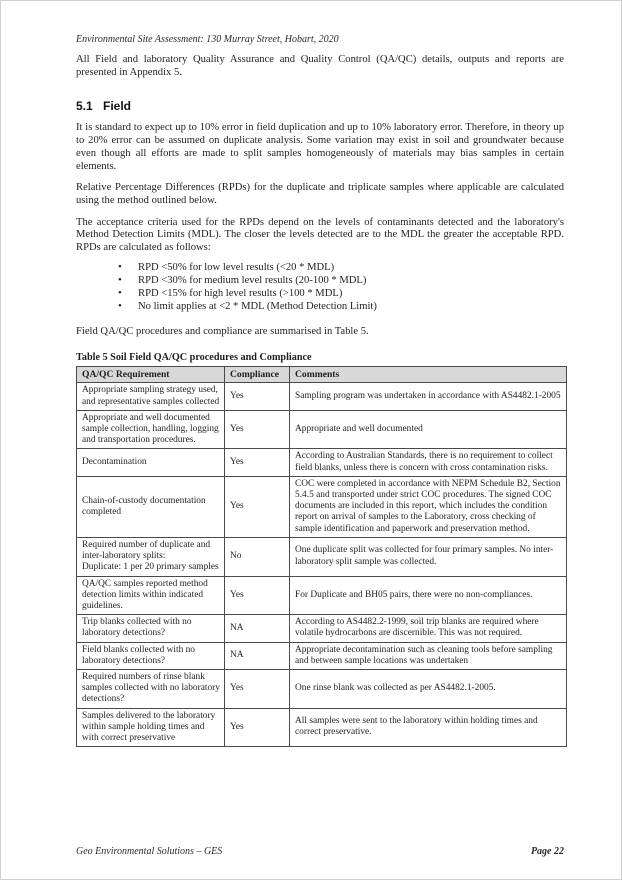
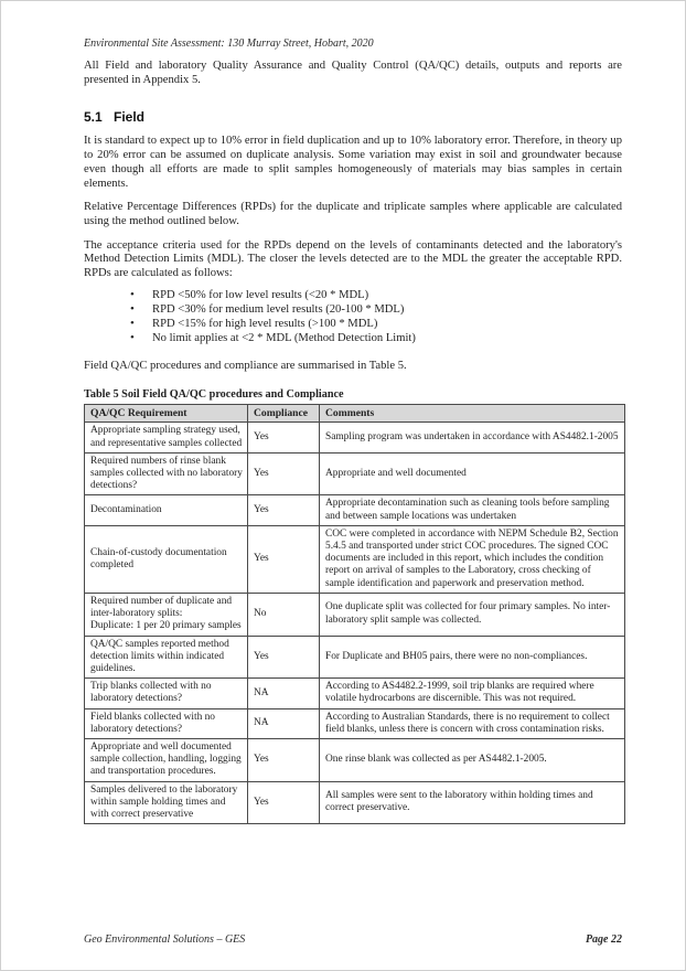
  Environmental Site Assessment: 130 Murray Street, Hobart, 2020
  All Field and laboratory Quality Assurance and Quality Control (QA/QC) details, outputs and reports are presented in Appendix 5.
  5.1 Field
  It is standard to expect up to 10% error in field duplication and up to 10% laboratory error. Therefore, in theory up to 20% error can be assumed on duplicate analysis. Some variation may exist in soil and groundwater because even though all efforts are made to split samples homogeneously of materials may bias samples in certain elements.
  Relative Percentage Differences (RPDs) for the duplicate and triplicate samples where applicable are calculated using the method outlined below.
  The acceptance criteria used for the RPDs depend on the levels of contaminants detected and the laboratory's Method Detection Limits (MDL). The closer the levels detected are to the MDL the greater the acceptable RPD. RPDs are calculated as follows:
  RPD <50% for low level results (<20 * MDL)
  RPD <30% for medium level results (20-100 * MDL)
  RPD <15% for high level results (>100 * MDL)
  No limit applies at <2 * MDL (Method Detection Limit)
  Field QA/QC procedures and compliance are summarised in Table 5.
  Table 5 Soil Field QA/QC procedures and Compliance
  QA/QC Requirement	Compliance	Comments
  Appropriate sampling strategy used, and representative samples collected	Yes	Sampling program was undertaken in accordance with AS4482.1-2005
- Appropriate and well documented sample collection, handling, logging and transportation procedures.	Yes	Appropriate and well documented
+ Required numbers of rinse blank samples collected with no laboratory detections?	Yes	Appropriate and well documented
- Decontamination	Yes	According to Australian Standards, there is no requirement to collect field blanks, unless there is concern with cross contamination risks.
+ Decontamination	Yes	Appropriate decontamination such as cleaning tools before sampling and between sample locations was undertaken
  Chain-of-custody documentation completed	Yes	COC were completed in accordance with NEPM Schedule B2, Section 5.4.5 and transported under strict COC procedures. The signed COC documents are included in this report, which includes the condition report on arrival of samples to the Laboratory, cross checking of sample identification and paperwork and preservation method.
  Required number of duplicate and inter-laboratory splits: Duplicate: 1 per 20 primary samples	No	One duplicate split was collected for four primary samples. No inter-laboratory split sample was collected.
  QA/QC samples reported method detection limits within indicated guidelines.	Yes	For Duplicate and BH05 pairs, there were no non-compliances.
  Trip blanks collected with no laboratory detections?	NA	According to AS4482.2-1999, soil trip blanks are required where volatile hydrocarbons are discernible. This was not required.
- Field blanks collected with no laboratory detections?	NA	Appropriate decontamination such as cleaning tools before sampling and between sample locations was undertaken
+ Field blanks collected with no laboratory detections?	NA	According to Australian Standards, there is no requirement to collect field blanks, unless there is concern with cross contamination risks.
- Required numbers of rinse blank samples collected with no laboratory detections?	Yes	One rinse blank was collected as per AS4482.1-2005.
+ Appropriate and well documented sample collection, handling, logging and transportation procedures.	Yes	One rinse blank was collected as per AS4482.1-2005.
  Samples delivered to the laboratory within sample holding times and with correct preservative	Yes	All samples were sent to the laboratory within holding times and correct preservative.
  Geo Environmental Solutions – GES
  Page 22
